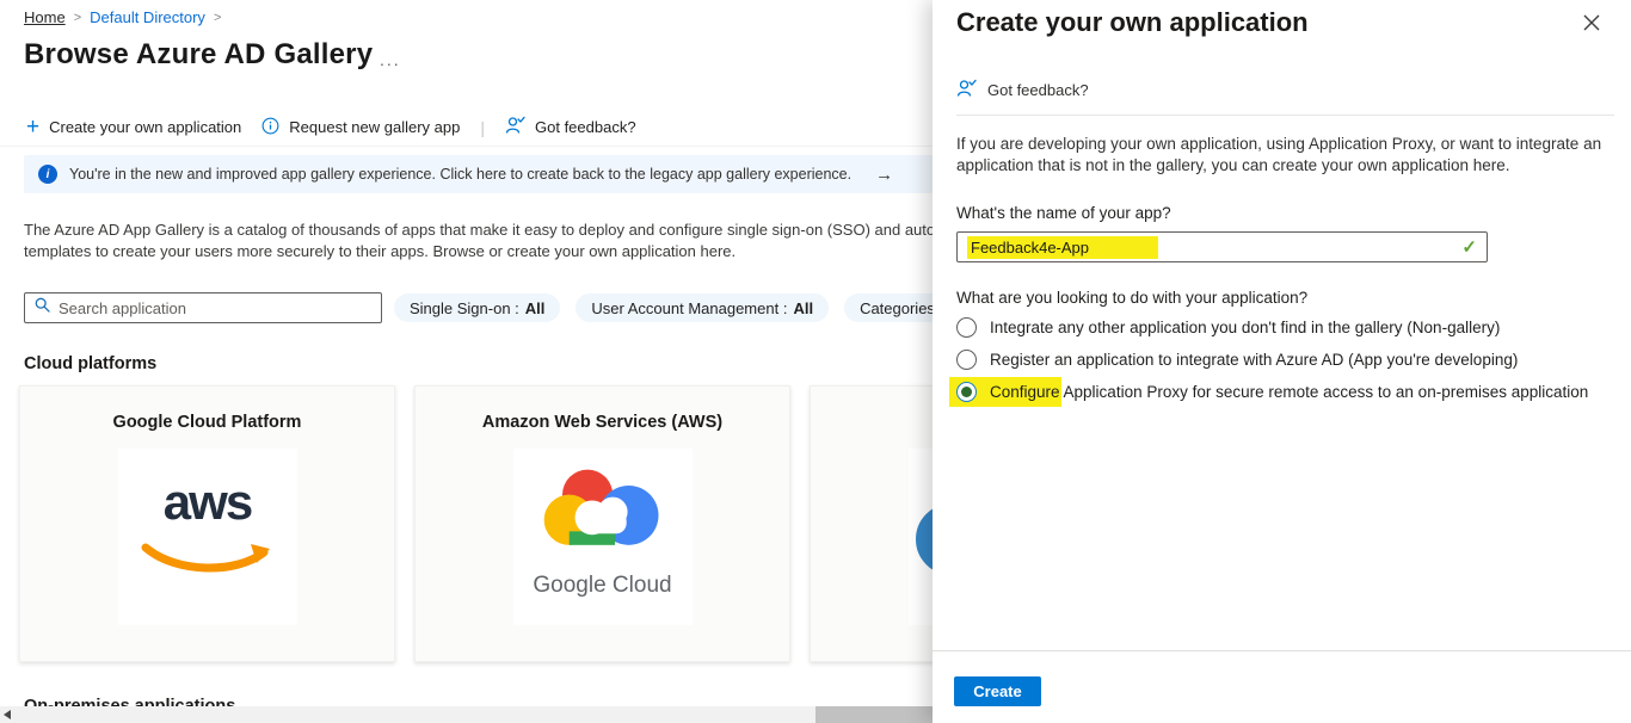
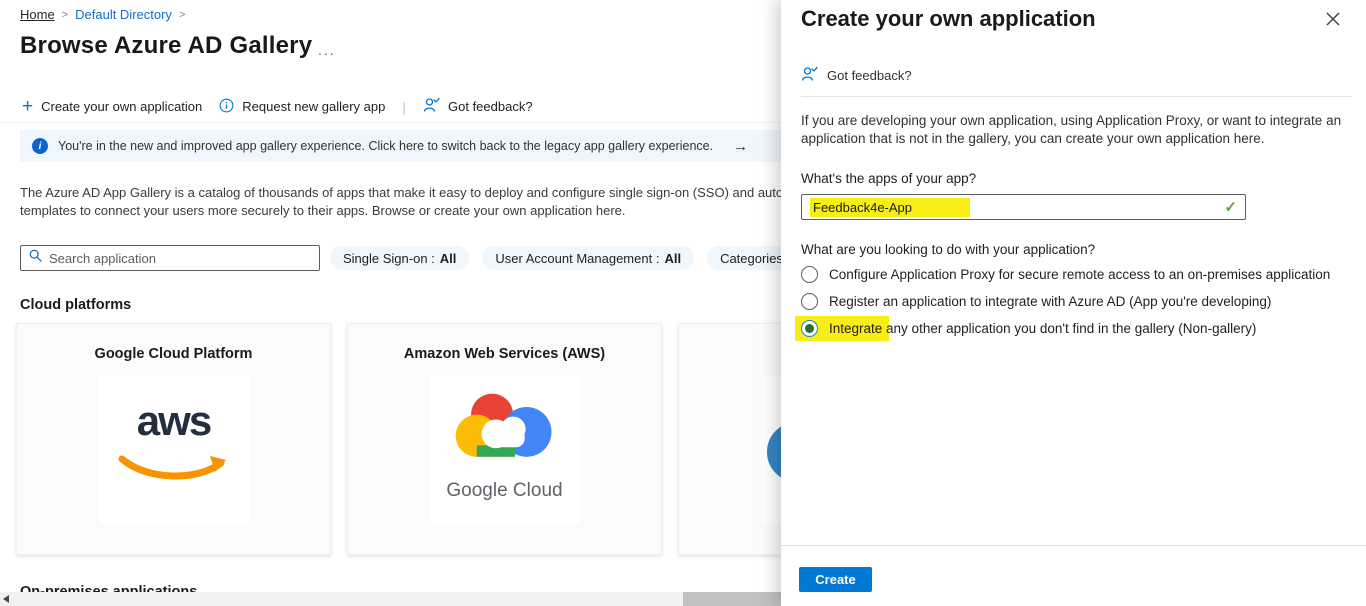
  Home
  >
  Default Directory
  >
  Browse Azure AD Gallery
  ...
  +
  Create your own application
  Request new gallery app
  |
  Got feedback?
  i
- You're in the new and improved app gallery experience. Click here to create back to the legacy app gallery experience.
+ You're in the new and improved app gallery experience. Click here to switch back to the legacy app gallery experience.
  →
  The Azure AD App Gallery is a catalog of thousands of apps that make it easy to deploy and configure single sign-on (SSO) and auto
- templates to create your users more securely to their apps. Browse or create your own application here.
+ templates to connect your users more securely to their apps. Browse or create your own application here.
  Search application
  Single Sign-on :
  All
  User Account Management :
  All
  Categories
  Cloud platforms
  Google Cloud Platform
  aws
  Amazon Web Services (AWS)
  Google Cloud
  Create your own application
  Got feedback?
  If you are developing your own application, using Application Proxy, or want to integrate an application that is not in the gallery, you can create your own application here.
- What's the name of your app?
+ What's the apps of your app?
  Feedback4e-App
  ✓
  What are you looking to do with your application?
- Integrate any other application you don't find in the gallery (Non-gallery)
+ Configure Application Proxy for secure remote access to an on-premises application
  Register an application to integrate with Azure AD (App you're developing)
- Configure Application Proxy for secure remote access to an on-premises application
+ Integrate any other application you don't find in the gallery (Non-gallery)
  Create
